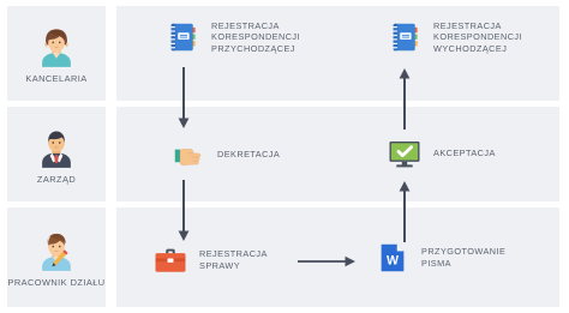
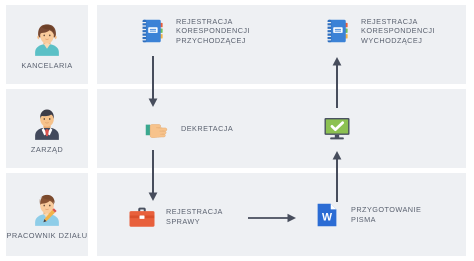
  KANCELARIA
  ZARZĄD
  PRACOWNIK DZIAŁU
  REJESTRACJA
  KORESPONDENCJI
  PRZYCHODZĄCEJ
  REJESTRACJA
  KORESPONDENCJI
  WYCHODZĄCEJ
  DEKRETACJA
- AKCEPTACJA
  REJESTRACJA
  SPRAWY
  W
  PRZYGOTOWANIE
  PISMA
